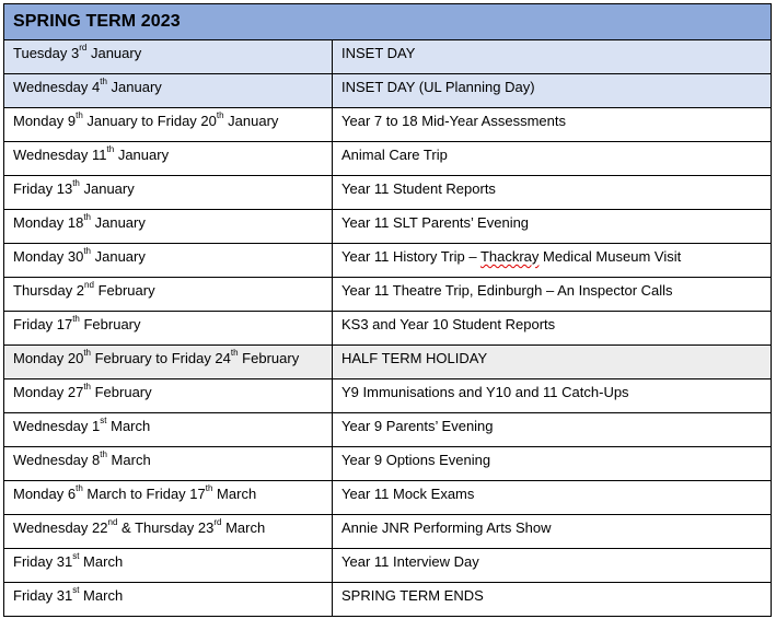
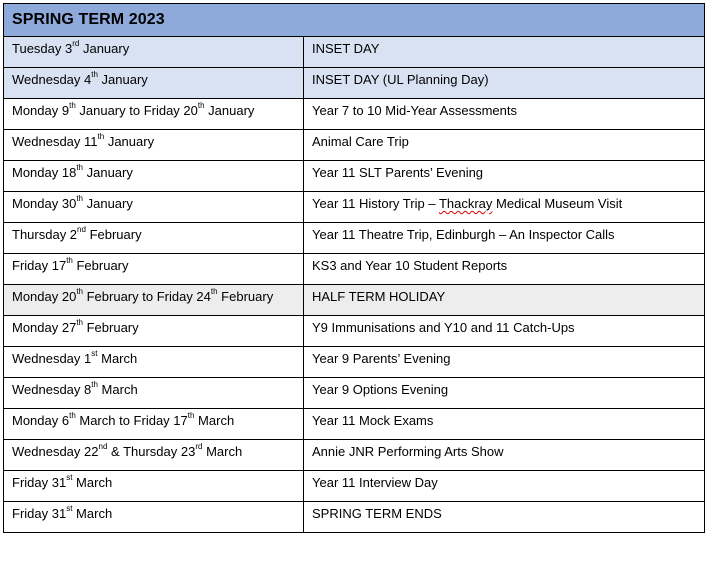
  SPRING TERM 2023
  Tuesday 3rd January
  INSET DAY
  Wednesday 4th January
  INSET DAY (UL Planning Day)
  Monday 9th January to Friday 20th January
- Year 7 to 18 Mid-Year Assessments
+ Year 7 to 10 Mid-Year Assessments
  Wednesday 11th January
  Animal Care Trip
- Friday 13th January
- Year 11 Student Reports
  Monday 18th January
  Year 11 SLT Parents’ Evening
  Monday 30th January
  Year 11 History Trip – Thackray Medical Museum Visit
  Thursday 2nd February
  Year 11 Theatre Trip, Edinburgh – An Inspector Calls
  Friday 17th February
  KS3 and Year 10 Student Reports
  Monday 20th February to Friday 24th February
  HALF TERM HOLIDAY
  Monday 27th February
  Y9 Immunisations and Y10 and 11 Catch-Ups
  Wednesday 1st March
  Year 9 Parents’ Evening
  Wednesday 8th March
  Year 9 Options Evening
  Monday 6th March to Friday 17th March
  Year 11 Mock Exams
  Wednesday 22nd & Thursday 23rd March
  Annie JNR Performing Arts Show
  Friday 31st March
  Year 11 Interview Day
  Friday 31st March
  SPRING TERM ENDS
